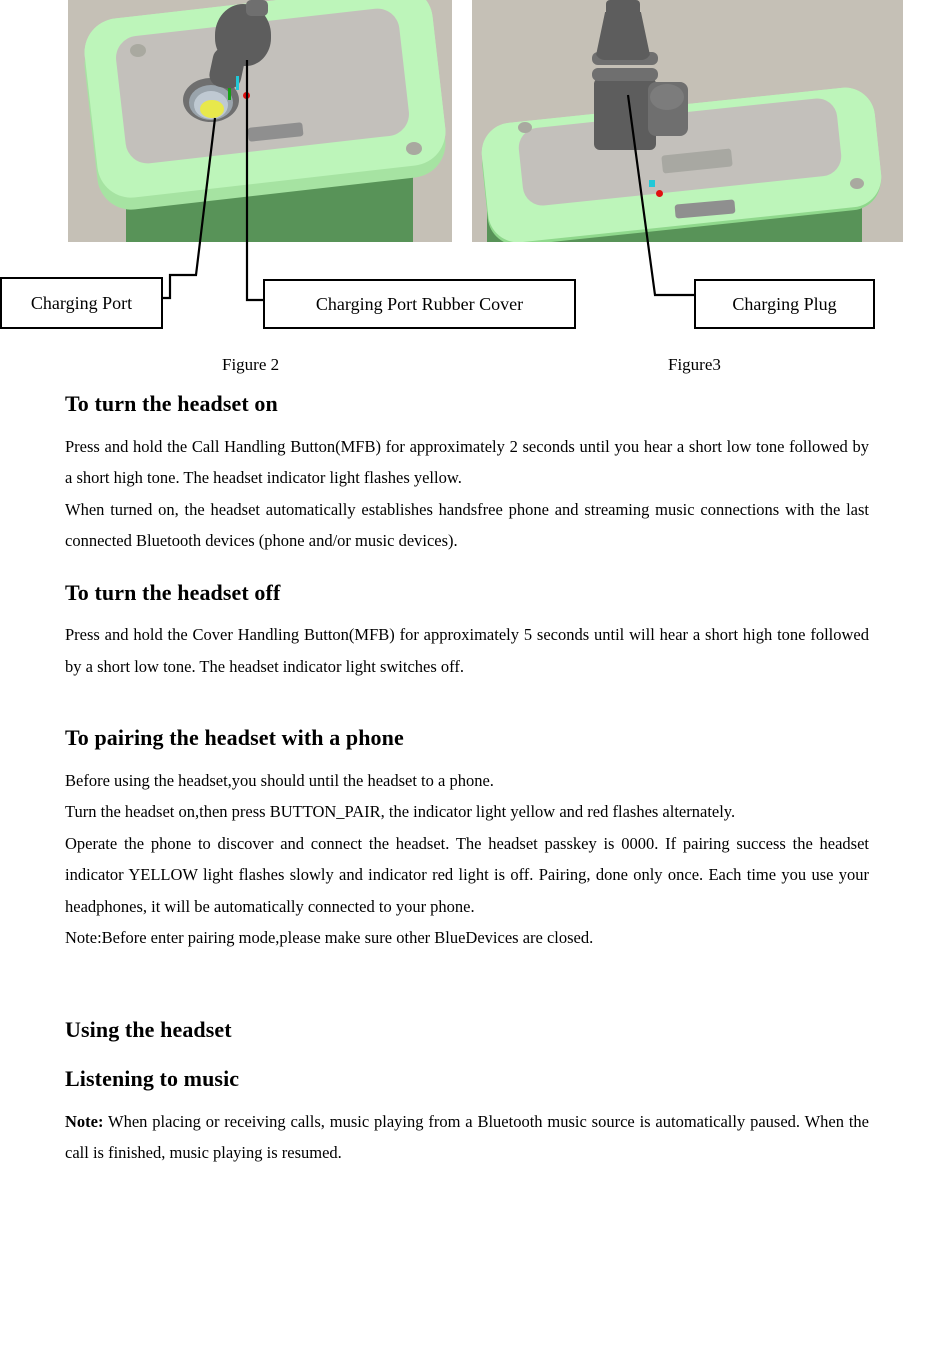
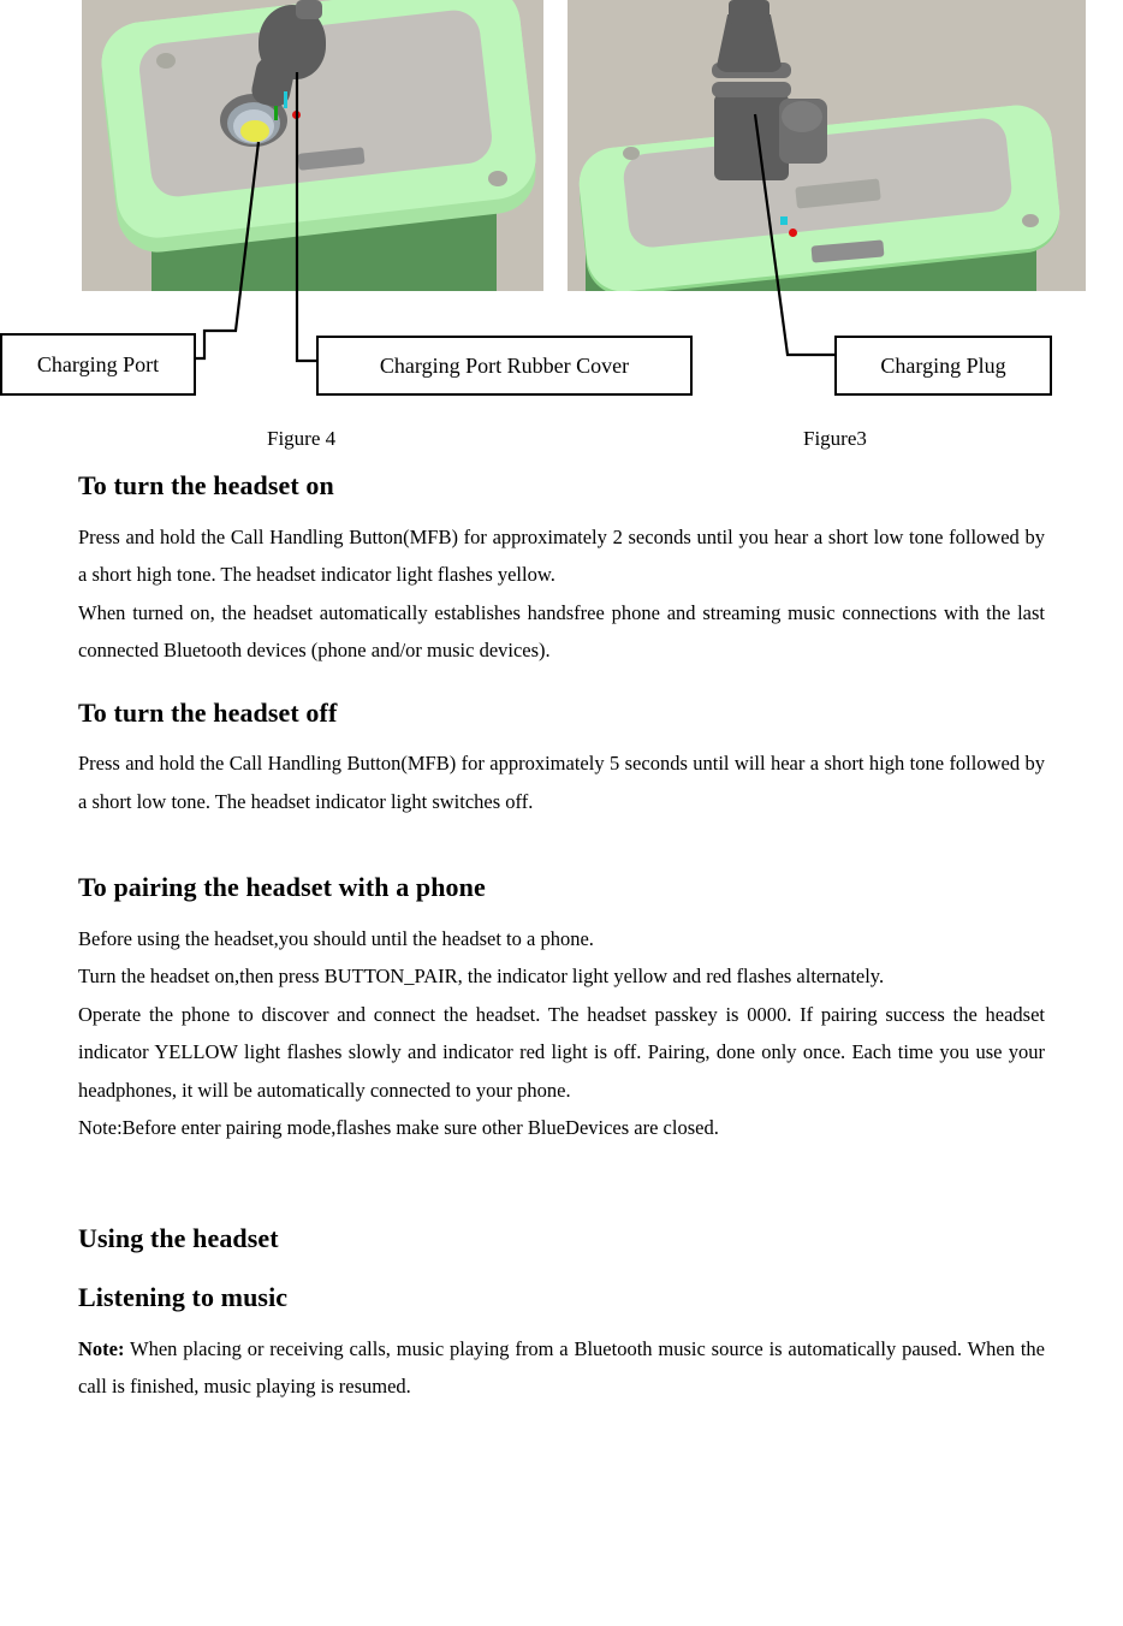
  Charging Port
  Charging Port Rubber Cover
  Charging Plug
- Figure 2
+ Figure 4
  Figure3
  To turn the headset on
  Press and hold the Call Handling Button(MFB) for approximately 2 seconds until you hear a short low tone followed by a short high tone. The headset indicator light flashes yellow.
  When turned on, the headset automatically establishes handsfree phone and streaming music connections with the last connected Bluetooth devices (phone and/or music devices).
  To turn the headset off
- Press and hold the Cover Handling Button(MFB) for approximately 5 seconds until will hear a short high tone followed by a short low tone. The headset indicator light switches off.
+ Press and hold the Call Handling Button(MFB) for approximately 5 seconds until will hear a short high tone followed by a short low tone. The headset indicator light switches off.
  To pairing the headset with a phone
  Before using the headset,you should until the headset to a phone.
  Turn the headset on,then press BUTTON_PAIR, the indicator light yellow and red flashes alternately.
  Operate the phone to discover and connect the headset. The headset passkey is 0000. If pairing success the headset indicator YELLOW light flashes slowly and indicator red light is off. Pairing, done only once. Each time you use your headphones, it will be automatically connected to your phone.
- Note:Before enter pairing mode,please make sure other BlueDevices are closed.
+ Note:Before enter pairing mode,flashes make sure other BlueDevices are closed.
  Using the headset
  Listening to music
  Note: When placing or receiving calls, music playing from a Bluetooth music source is automatically paused. When the call is finished, music playing is resumed.
